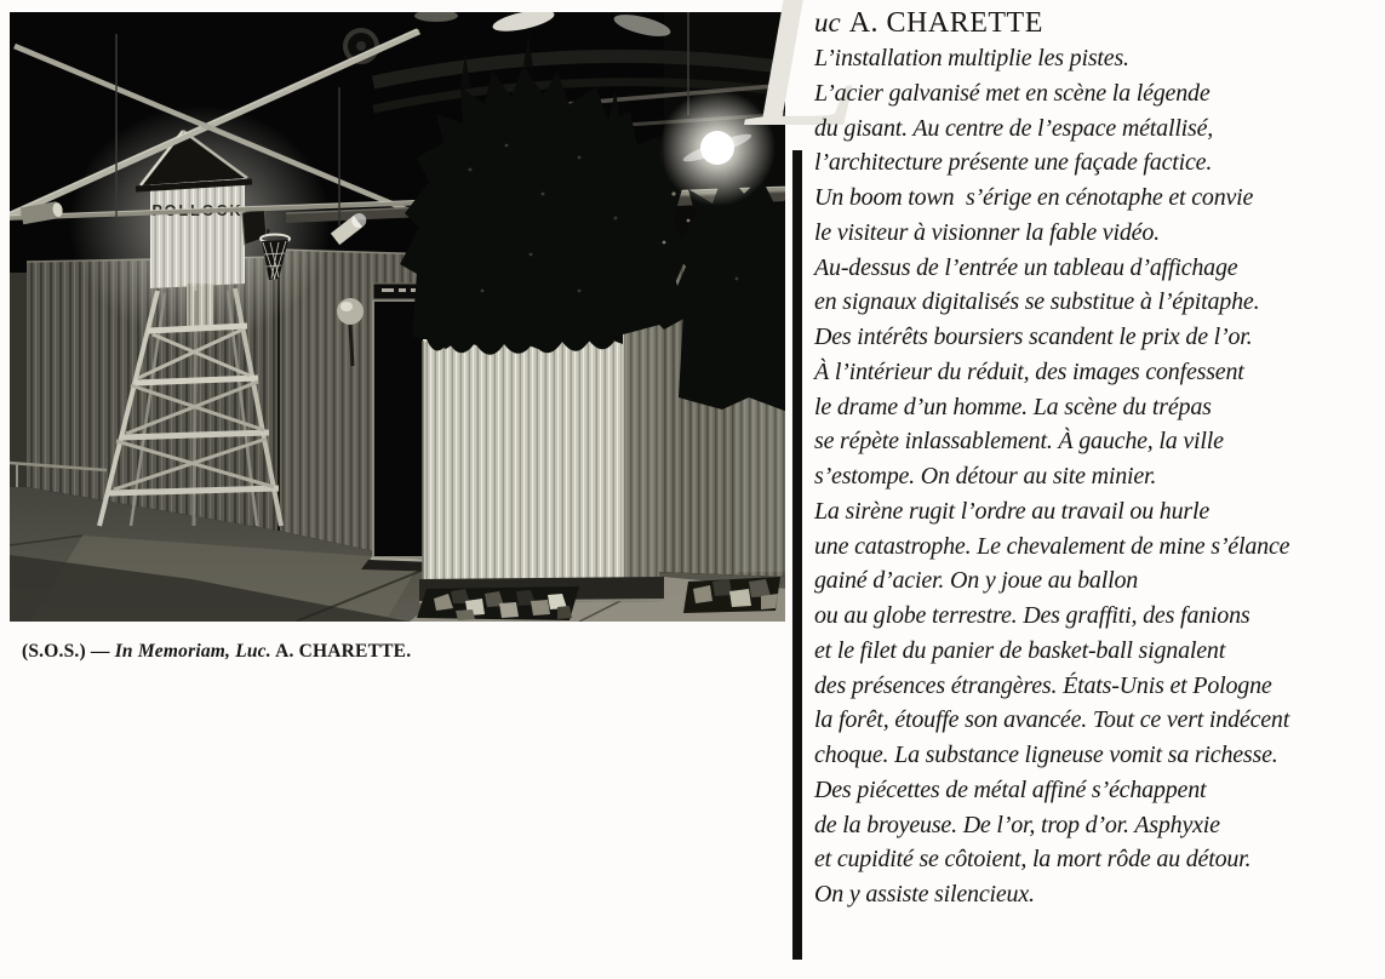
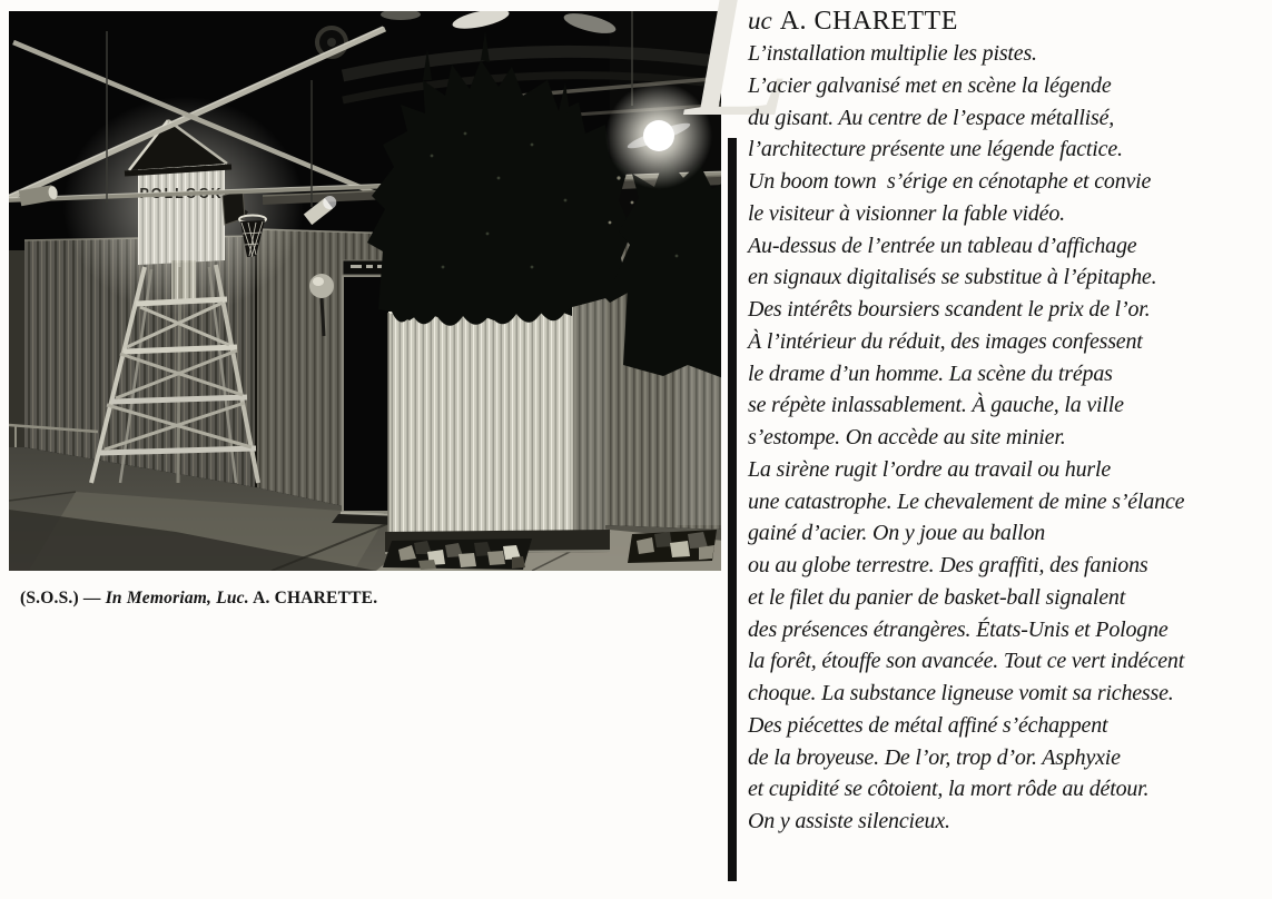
  (S.O.S.) — In Memoriam, Luc. A. CHARETTE.
  L
  uc A. CHARETTE
  L’installation multiplie les pistes.
  L’acier galvanisé met en scène la légende
  du gisant. Au centre de l’espace métallisé,
- l’architecture présente une façade factice.
+ l’architecture présente une légende factice.
  Un boom town s’érige en cénotaphe et convie
  le visiteur à visionner la fable vidéo.
  Au-dessus de l’entrée un tableau d’affichage
  en signaux digitalisés se substitue à l’épitaphe.
  Des intérêts boursiers scandent le prix de l’or.
  À l’intérieur du réduit, des images confessent
  le drame d’un homme. La scène du trépas
  se répète inlassablement. À gauche, la ville
- s’estompe. On détour au site minier.
+ s’estompe. On accède au site minier.
  La sirène rugit l’ordre au travail ou hurle
  une catastrophe. Le chevalement de mine s’élance
  gainé d’acier. On y joue au ballon
  ou au globe terrestre. Des graffiti, des fanions
  et le filet du panier de basket-ball signalent
  des présences étrangères. États-Unis et Pologne
  la forêt, étouffe son avancée. Tout ce vert indécent
  choque. La substance ligneuse vomit sa richesse.
  Des piécettes de métal affiné s’échappent
  de la broyeuse. De l’or, trop d’or. Asphyxie
  et cupidité se côtoient, la mort rôde au détour.
  On y assiste silencieux.
